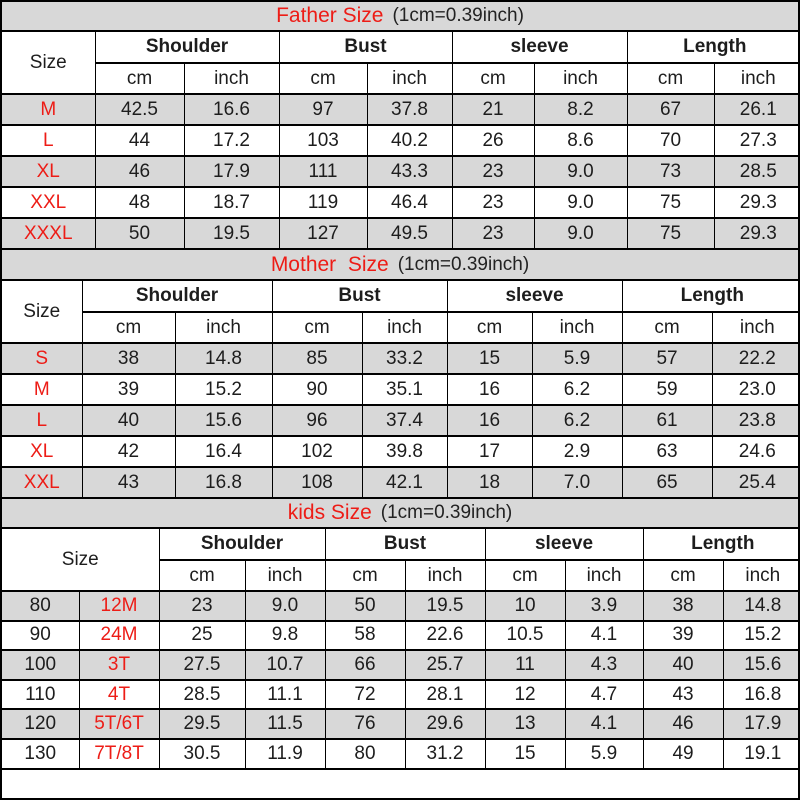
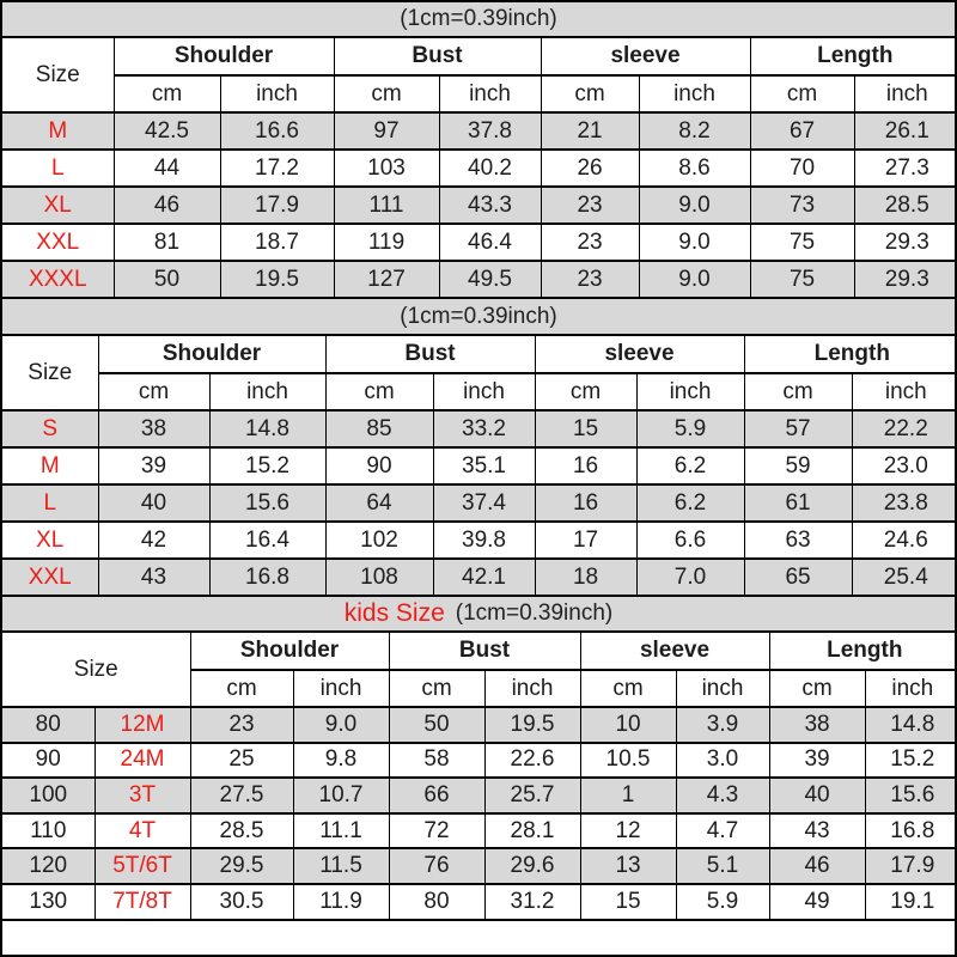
- Father Size
  (1cm=0.39inch)
  Size	Shoulder	Bust	sleeve	Length
  cm	inch	cm	inch	cm	inch	cm	inch
  M	42.5	16.6	97	37.8	21	8.2	67	26.1
  L	44	17.2	103	40.2	26	8.6	70	27.3
  XL	46	17.9	111	43.3	23	9.0	73	28.5
- XXL	48	18.7	119	46.4	23	9.0	75	29.3
+ XXL	81	18.7	119	46.4	23	9.0	75	29.3
  XXXL	50	19.5	127	49.5	23	9.0	75	29.3
- Mother Size
  (1cm=0.39inch)
  Size	Shoulder	Bust	sleeve	Length
  cm	inch	cm	inch	cm	inch	cm	inch
  S	38	14.8	85	33.2	15	5.9	57	22.2
  M	39	15.2	90	35.1	16	6.2	59	23.0
- L	40	15.6	96	37.4	16	6.2	61	23.8
+ L	40	15.6	64	37.4	16	6.2	61	23.8
- XL	42	16.4	102	39.8	17	2.9	63	24.6
+ XL	42	16.4	102	39.8	17	6.6	63	24.6
  XXL	43	16.8	108	42.1	18	7.0	65	25.4
  kids Size
  (1cm=0.39inch)
  Size	Shoulder	Bust	sleeve	Length
  cm	inch	cm	inch	cm	inch	cm	inch
  80	12M	23	9.0	50	19.5	10	3.9	38	14.8
- 90	24M	25	9.8	58	22.6	10.5	4.1	39	15.2
+ 90	24M	25	9.8	58	22.6	10.5	3.0	39	15.2
- 100	3T	27.5	10.7	66	25.7	11	4.3	40	15.6
+ 100	3T	27.5	10.7	66	25.7	1	4.3	40	15.6
  110	4T	28.5	11.1	72	28.1	12	4.7	43	16.8
- 120	5T/6T	29.5	11.5	76	29.6	13	4.1	46	17.9
+ 120	5T/6T	29.5	11.5	76	29.6	13	5.1	46	17.9
  130	7T/8T	30.5	11.9	80	31.2	15	5.9	49	19.1
